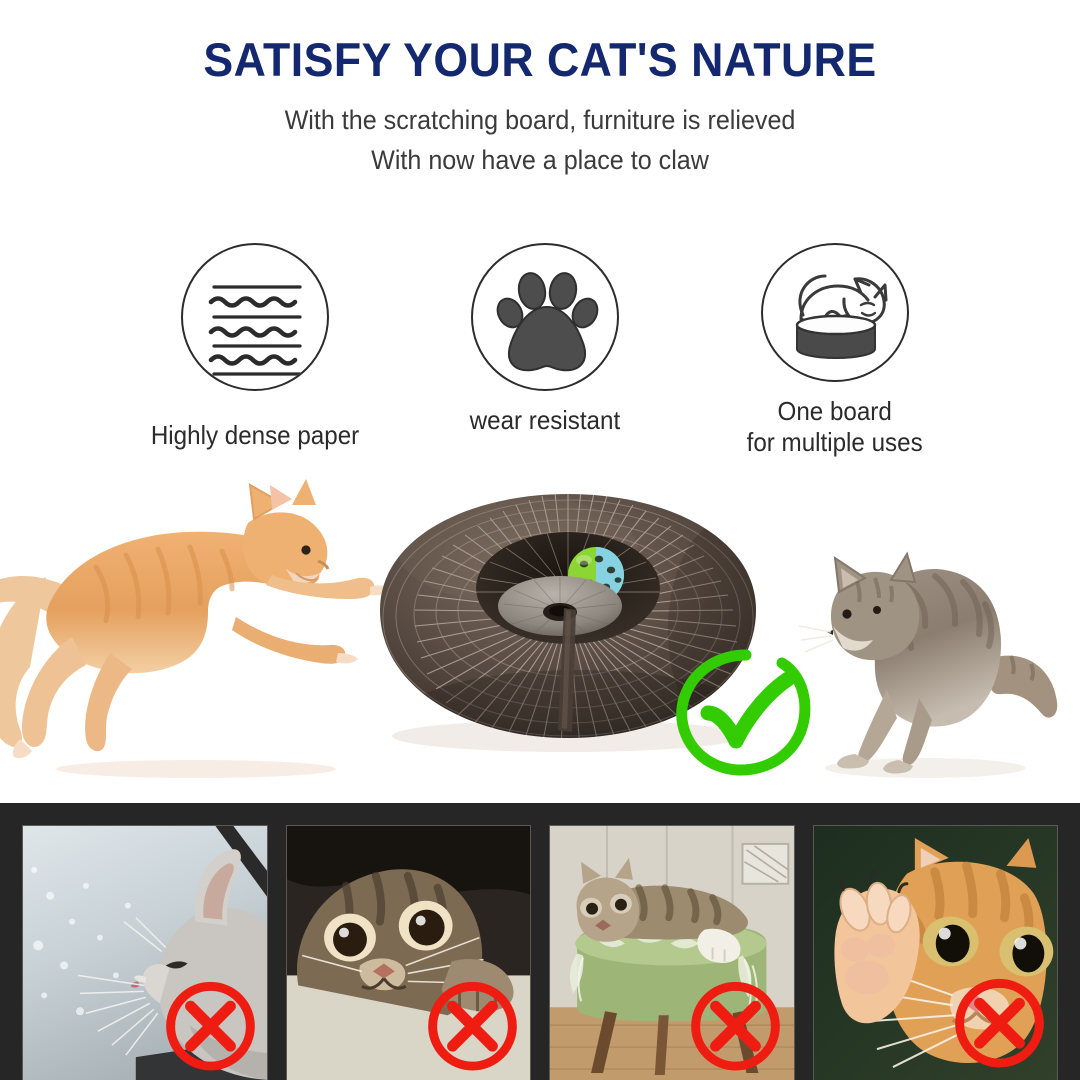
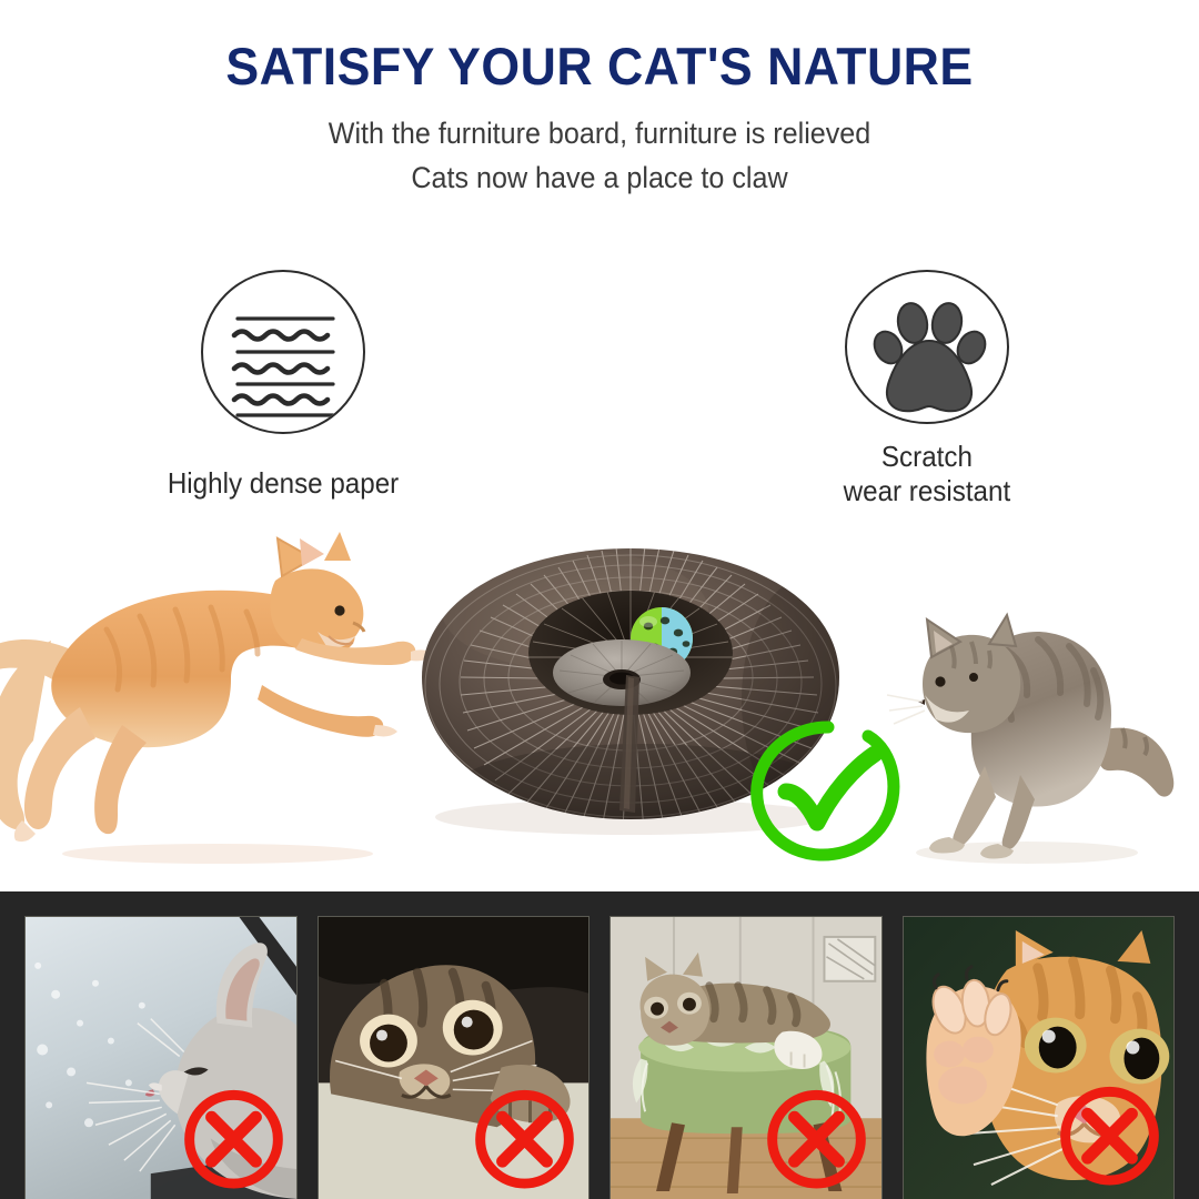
  SATISFY YOUR CAT'S NATURE
- With the scratching board, furniture is relieved
+ With the furniture board, furniture is relieved
- With now have a place to claw
+ Cats now have a place to claw
  Highly dense paper
+ Scratch
  wear resistant
- One board
- for multiple uses
